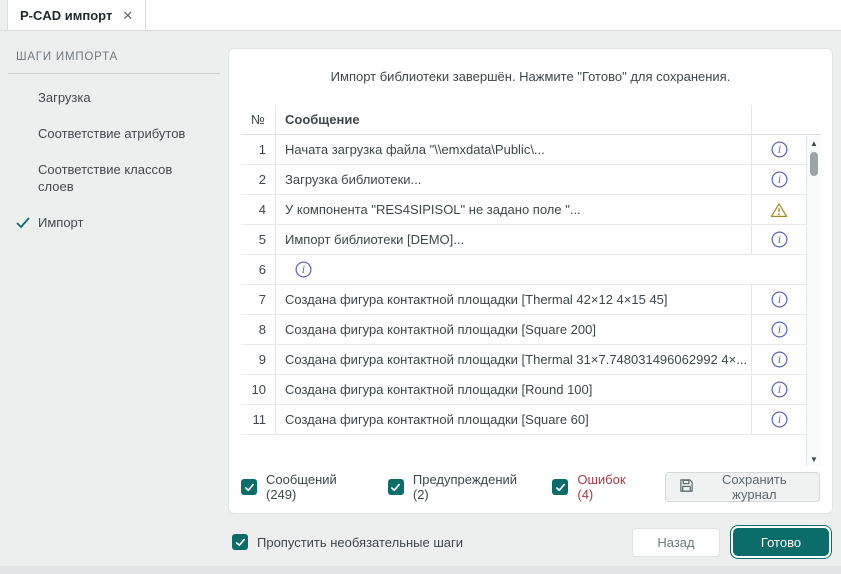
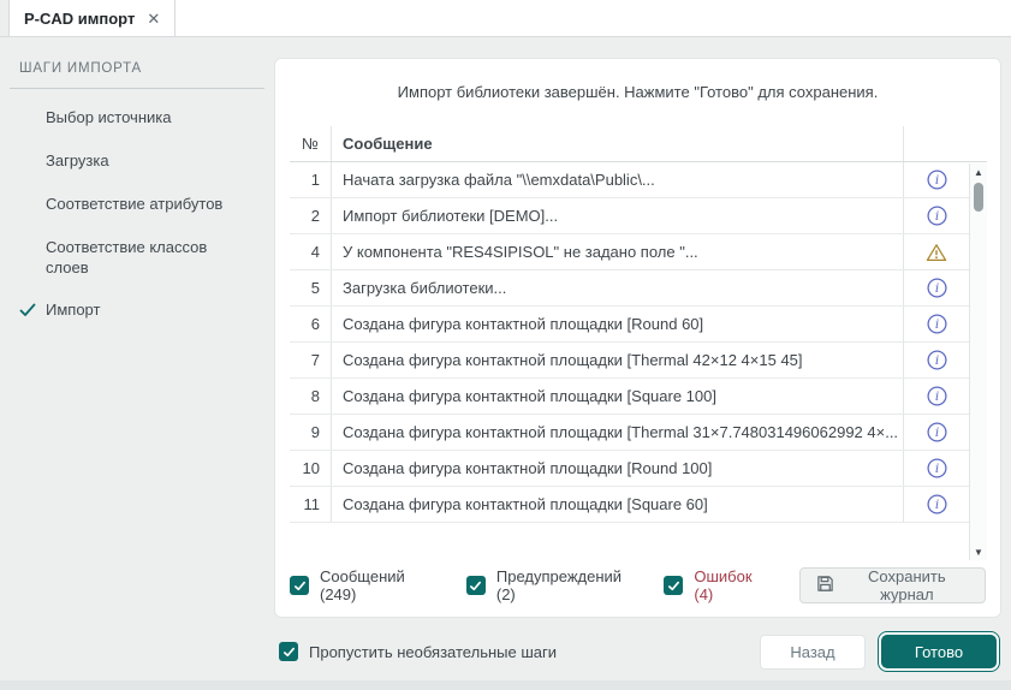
  P-CAD импорт
  ✕
  ШАГИ ИМПОРТА
+ Выбор источника
  Загрузка
  Соответствие атрибутов
  Соответствие классов слоев
  Импорт
  Импорт библиотеки завершён. Нажмите "Готово" для сохранения.
  №
  Сообщение
  1
  Начата загрузка файла "\\emxdata\Public\...
  i
  2
- Загрузка библиотеки...
+ Импорт библиотеки [DEMO]...
  i
  4
  У компонента "RES4SIPISOL" не задано поле "...
  5
- Импорт библиотеки [DEMO]...
+ Загрузка библиотеки...
  i
  6
+ Создана фигура контактной площадки [Round 60]
  i
  7
  Создана фигура контактной площадки [Thermal 42×12 4×15 45]
  i
  8
- Создана фигура контактной площадки [Square 200]
+ Создана фигура контактной площадки [Square 100]
  i
  9
  Создана фигура контактной площадки [Thermal 31×7.748031496062992 4×...
  i
  10
  Создана фигура контактной площадки [Round 100]
  i
  11
  Создана фигура контактной площадки [Square 60]
  i
  ▲
  ▼
  Сообщений (249)
  Предупреждений (2)
  Ошибок (4)
  Сохранить журнал
  Пропустить необязательные шаги
  Назад
  Готово
